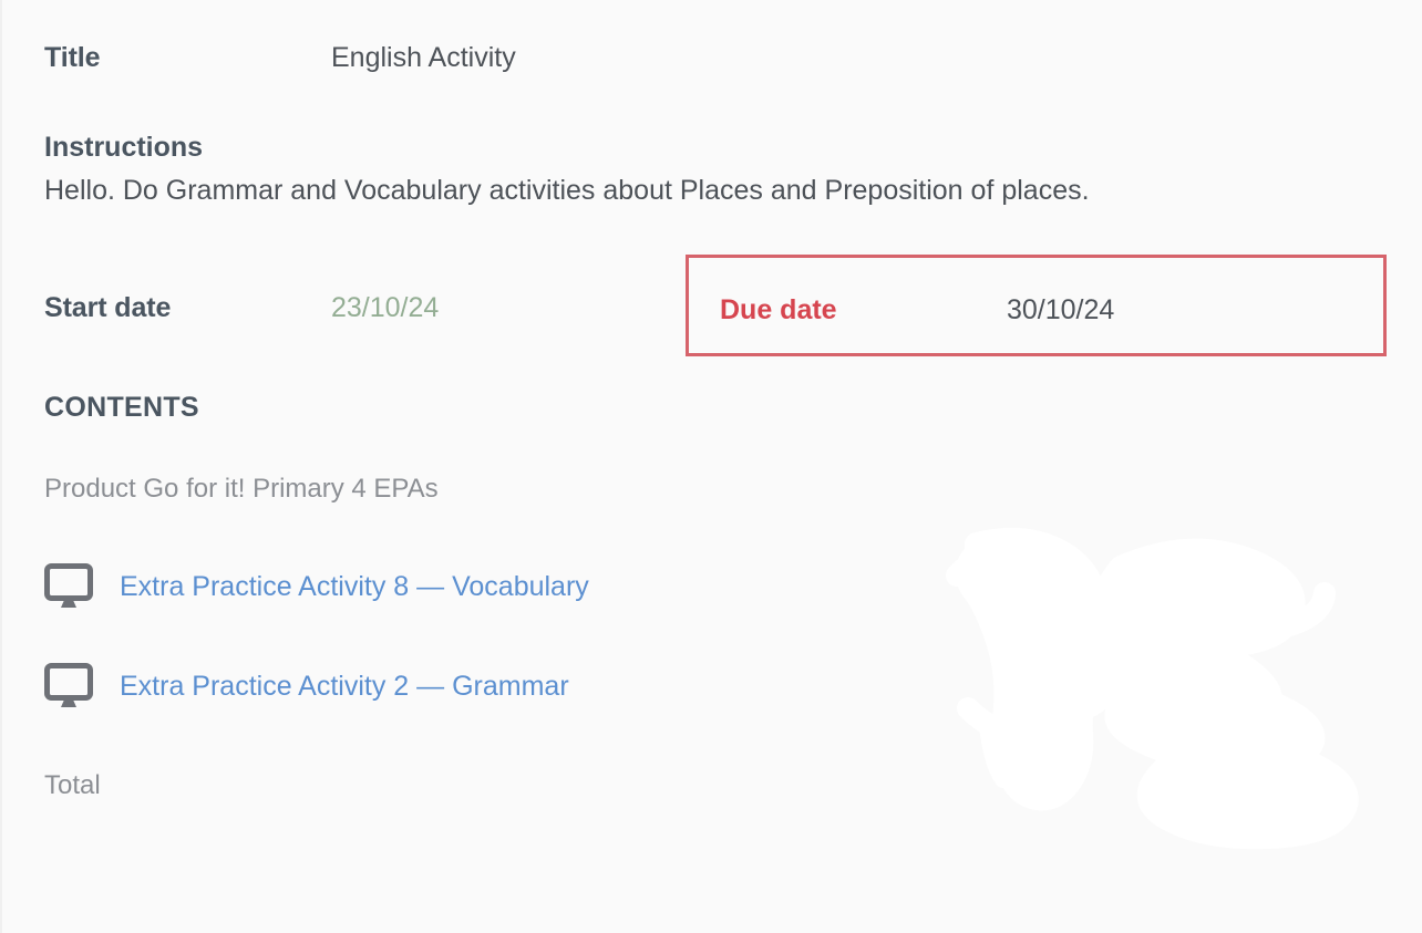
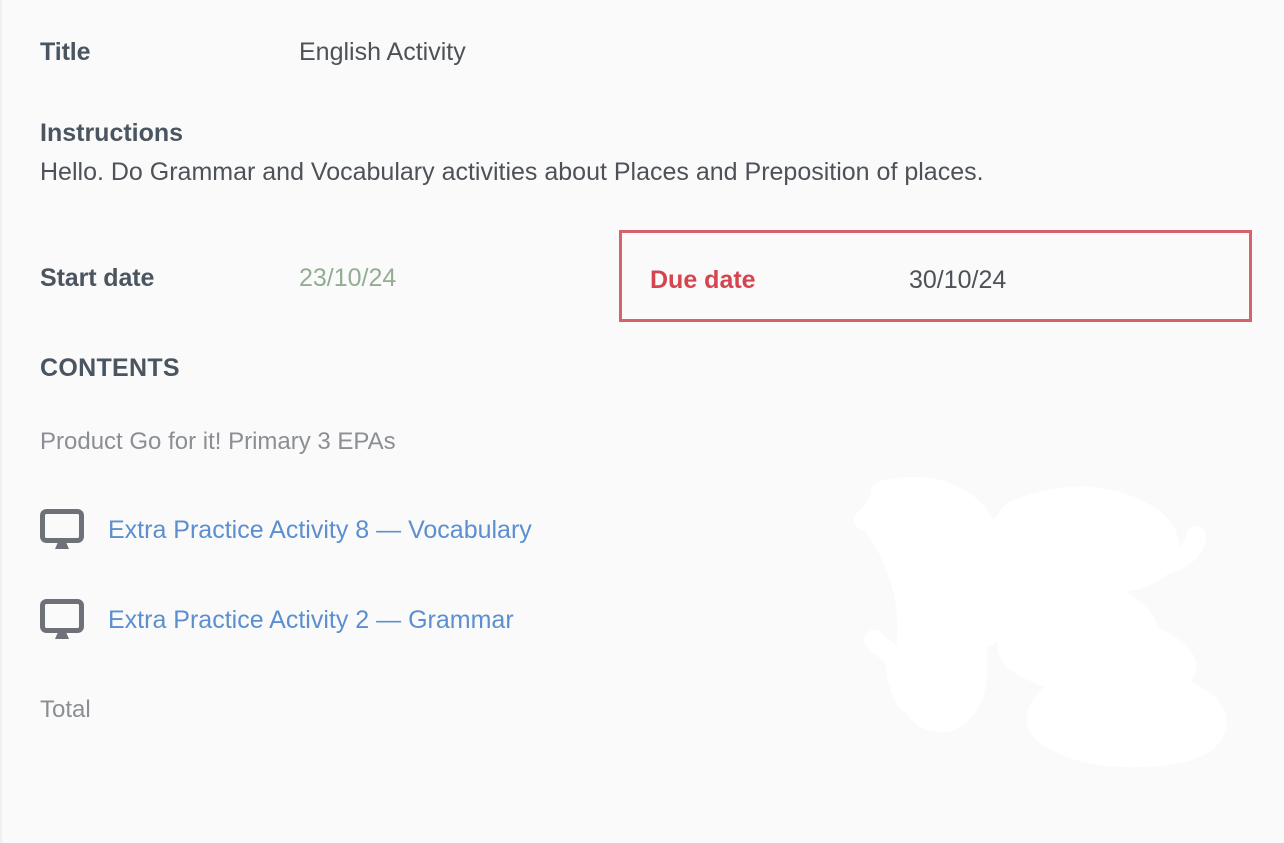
  Title
  English Activity
  Instructions
  Hello. Do Grammar and Vocabulary activities about Places and Preposition of places.
  Start date
  23/10/24
  Due date
  30/10/24
  CONTENTS
- Product Go for it! Primary 4 EPAs
+ Product Go for it! Primary 3 EPAs
  Extra Practice Activity 8 — Vocabulary
  Extra Practice Activity 2 — Grammar
  Total
